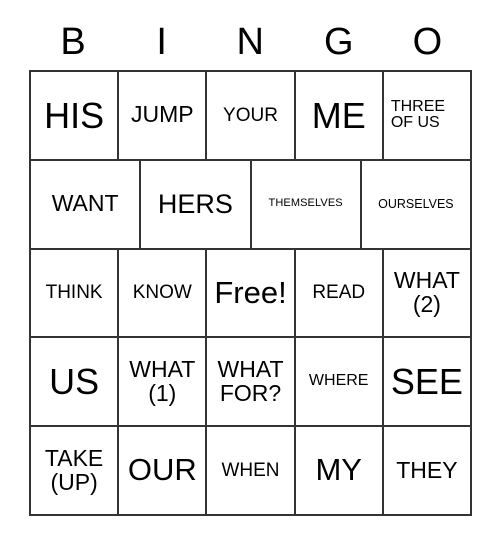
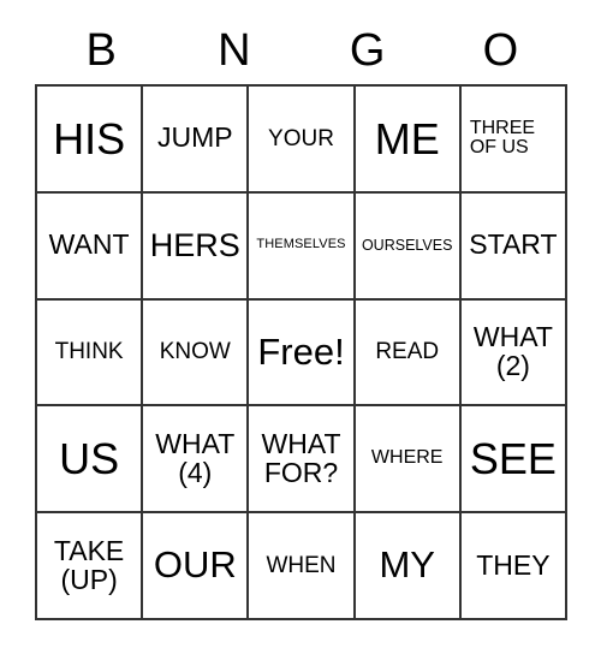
  B
- I
  N
  G
  O
  HIS
  JUMP
  YOUR
  ME
  THREE OF US
  WANT
  HERS
  THEMSELVES
  OURSELVES
+ START
  THINK
  KNOW
  Free!
  READ
  WHAT (2)
  US
- WHAT (1)
+ WHAT (4)
  WHAT FOR?
  WHERE
  SEE
  TAKE (UP)
  OUR
  WHEN
  MY
  THEY
